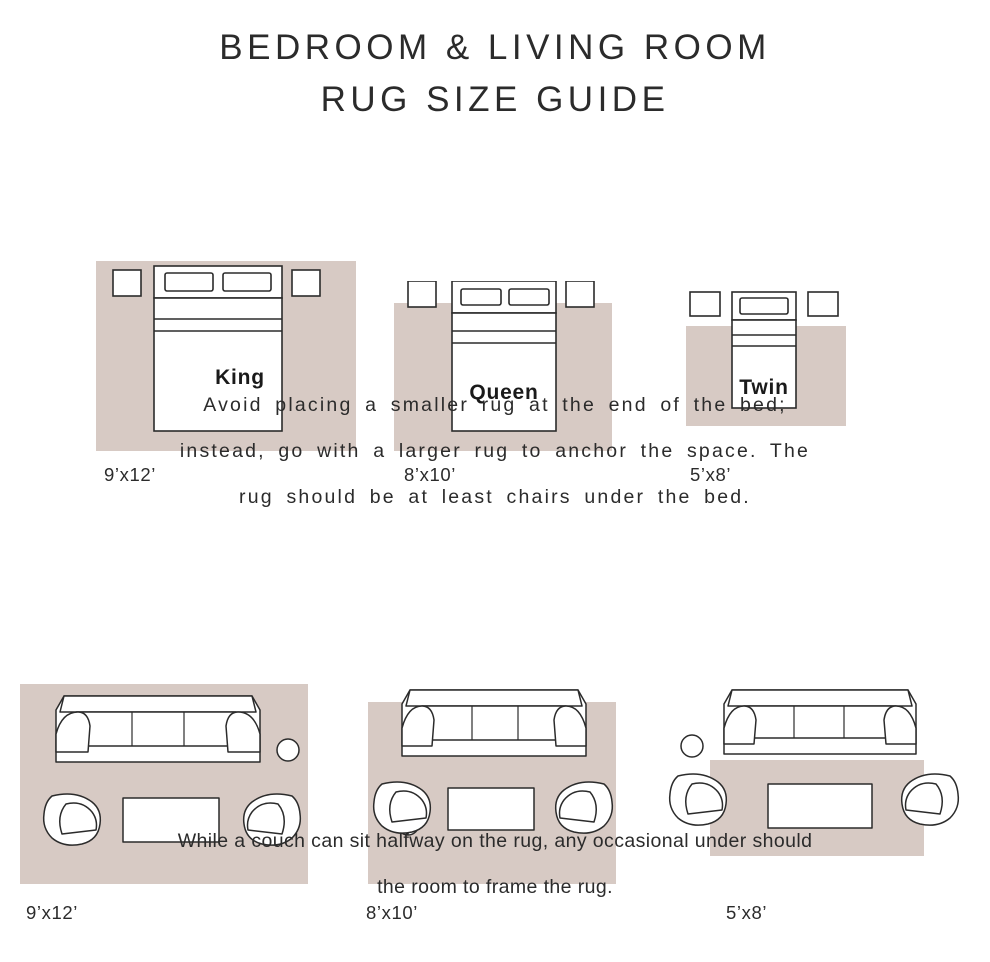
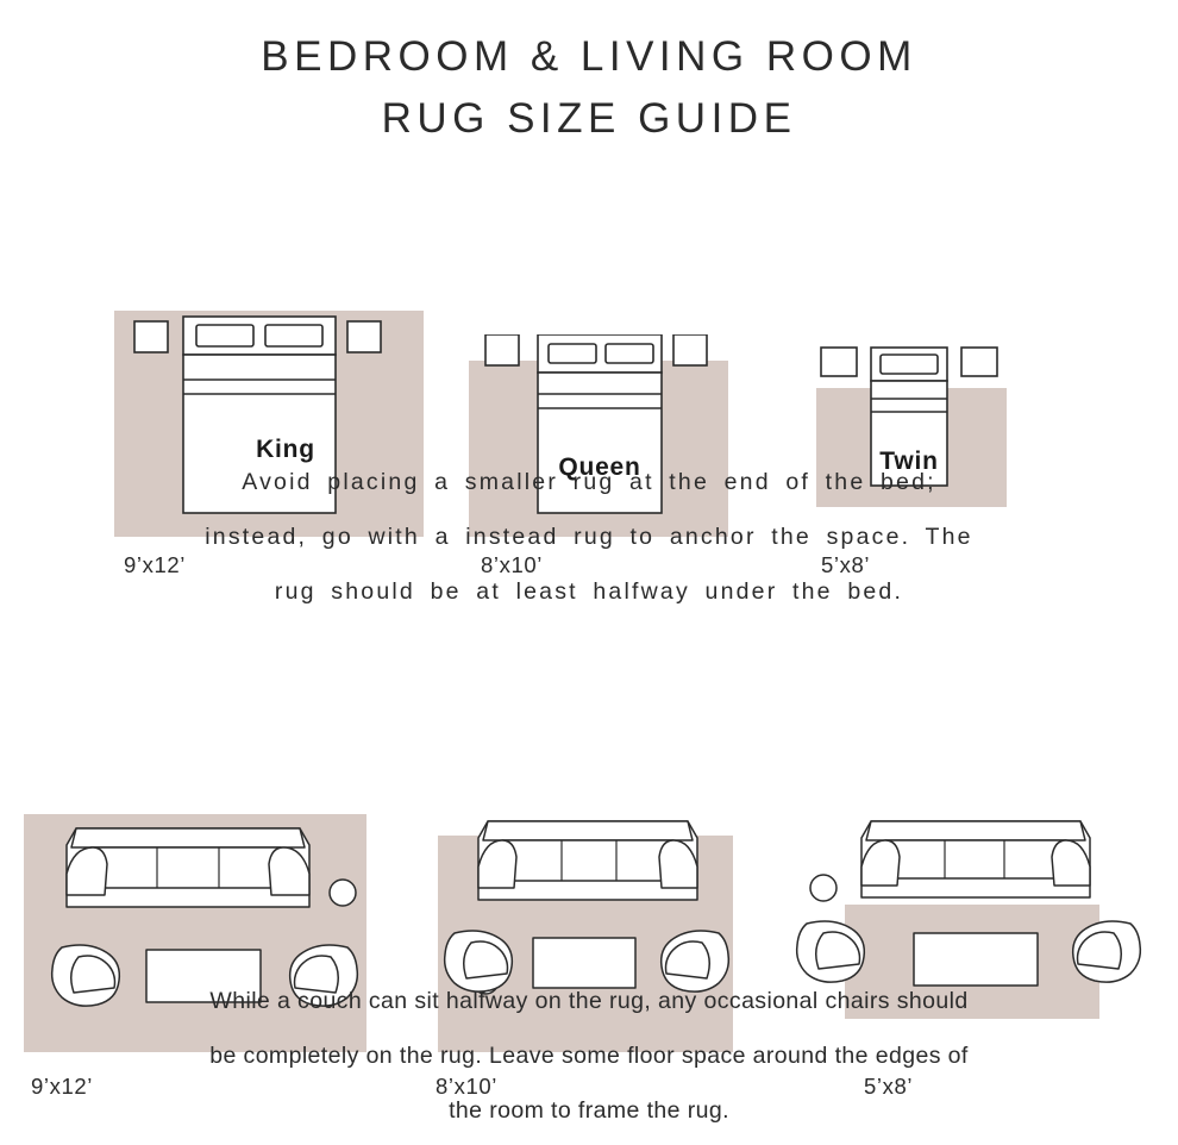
  BEDROOM & LIVING ROOM
  RUG SIZE GUIDE
  King
  9’x12’
  Queen
  8’x10’
  Twin
  5’x8’
  Avoid placing a smaller rug at the end of the bed;
- instead, go with a larger rug to anchor the space. The
+ instead, go with a instead rug to anchor the space. The
- rug should be at least chairs under the bed.
+ rug should be at least halfway under the bed.
  9’x12’
  8’x10’
  5’x8’
- While a couch can sit halfway on the rug, any occasional under should
+ While a couch can sit halfway on the rug, any occasional chairs should
+ be completely on the rug. Leave some floor space around the edges of
  the room to frame the rug.
